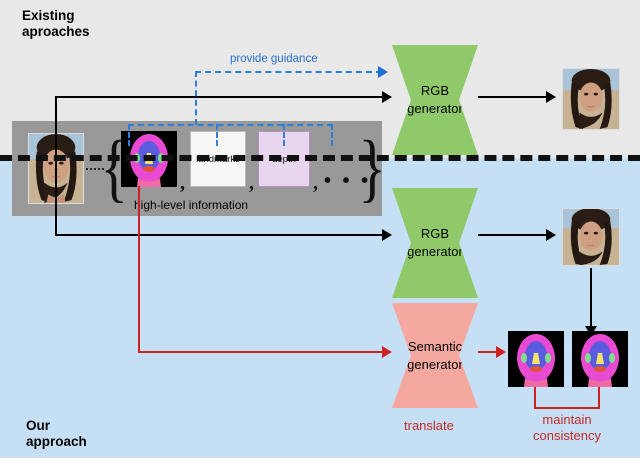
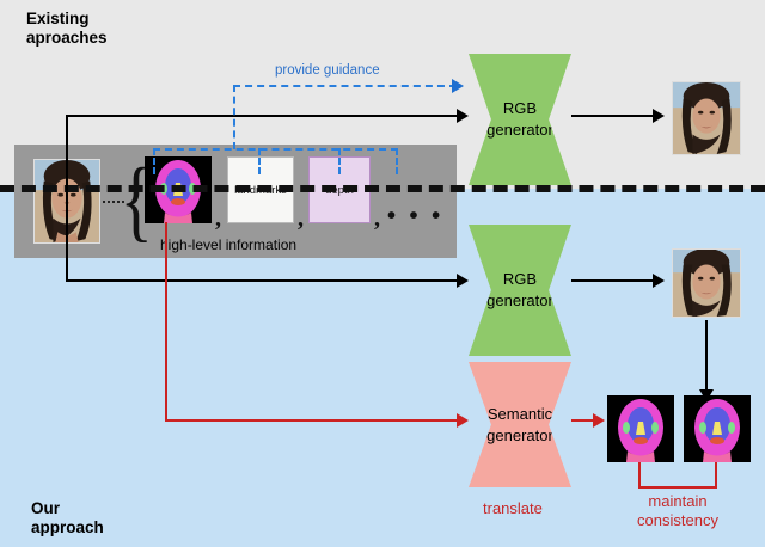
  Existing
  aproaches
  Our
  approach
  {
  ,
  landmarks
  ,
  depth
  ,
  • • •
- }
  igh-level information
  provide guidance
  RGB
  generator
  RGB
  generator
  Semantic
  generator
  translate
  maintain
  consistency
